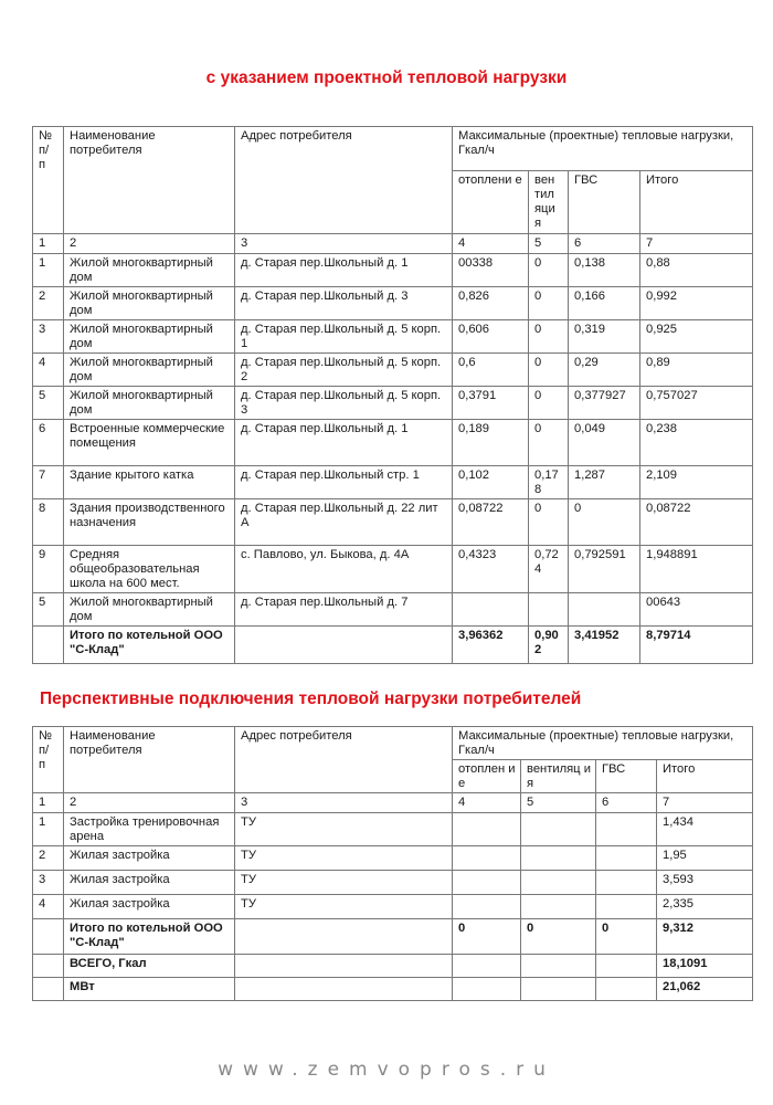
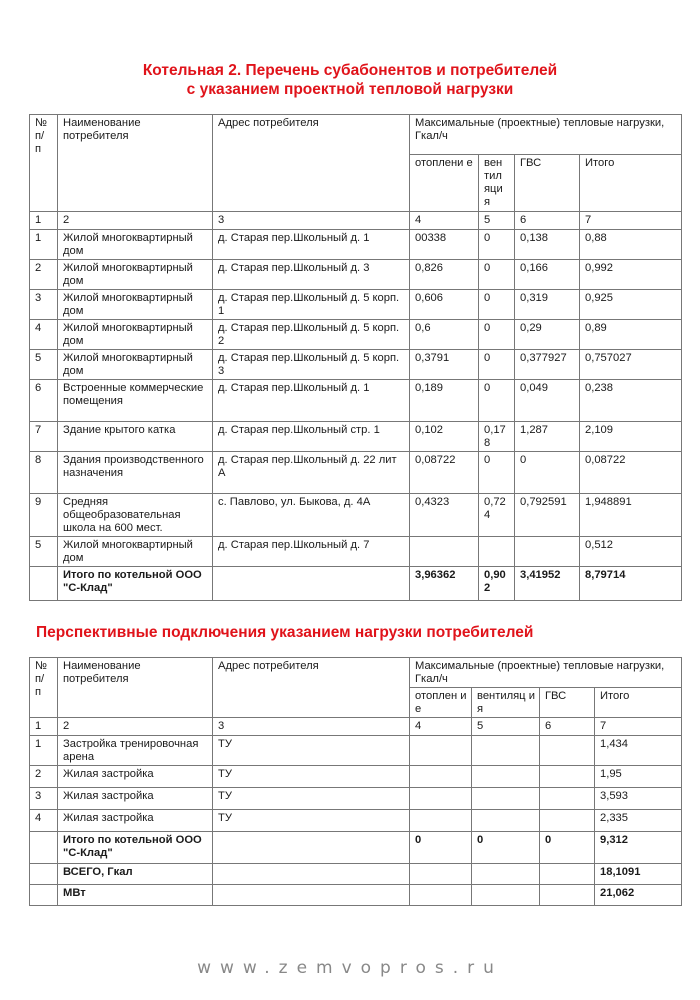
+ Котельная 2. Перечень субабонентов и потребителей
  с указанием проектной тепловой нагрузки
  № п/ п	Наименование потребителя	Адрес потребителя	Максимальные (проектные) тепловые нагрузки, Гкал/ч
  отоплени е	вен тил яци я	ГВС	Итого
  1	2	3	4	5	6	7
  1	Жилой многоквартирный дом	д. Старая пер.Школьный д. 1	00338	0	0,138	0,88
  2	Жилой многоквартирный дом	д. Старая пер.Школьный д. 3	0,826	0	0,166	0,992
  3	Жилой многоквартирный дом	д. Старая пер.Школьный д. 5 корп. 1	0,606	0	0,319	0,925
  4	Жилой многоквартирный дом	д. Старая пер.Школьный д. 5 корп. 2	0,6	0	0,29	0,89
  5	Жилой многоквартирный дом	д. Старая пер.Школьный д. 5 корп. 3	0,3791	0	0,377927	0,757027
  6	Встроенные коммерческие помещения	д. Старая пер.Школьный д. 1	0,189	0	0,049	0,238
  7	Здание крытого катка	д. Старая пер.Школьный стр. 1	0,102	0,178	1,287	2,109
  8	Здания производственного назначения	д. Старая пер.Школьный д. 22 лит А	0,08722	0	0	0,08722
  9	Средняя общеобразовательная школа на 600 мест.	с. Павлово, ул. Быкова, д. 4А	0,4323	0,724	0,792591	1,948891
- 5	Жилой многоквартирный дом	д. Старая пер.Школьный д. 7				00643
+ 5	Жилой многоквартирный дом	д. Старая пер.Школьный д. 7				0,512
  	Итого по котельной ООО "С-Клад"		3,96362	0,902	3,41952	8,79714
- Перспективные подключения тепловой нагрузки потребителей
+ Перспективные подключения указанием нагрузки потребителей
  № п/ п	Наименование потребителя	Адрес потребителя	Максимальные (проектные) тепловые нагрузки, Гкал/ч
  отоплен ие	вентиляц ия	ГВС	Итого
  1	2	3	4	5	6	7
  1	Застройка тренировочная арена	ТУ				1,434
  2	Жилая застройка	ТУ				1,95
  3	Жилая застройка	ТУ				3,593
  4	Жилая застройка	ТУ				2,335
  	Итого по котельной ООО "С-Клад"		0	0	0	9,312
  	ВСЕГО, Гкал					18,1091
  	МВт					21,062
  www.zemvopros.ru
